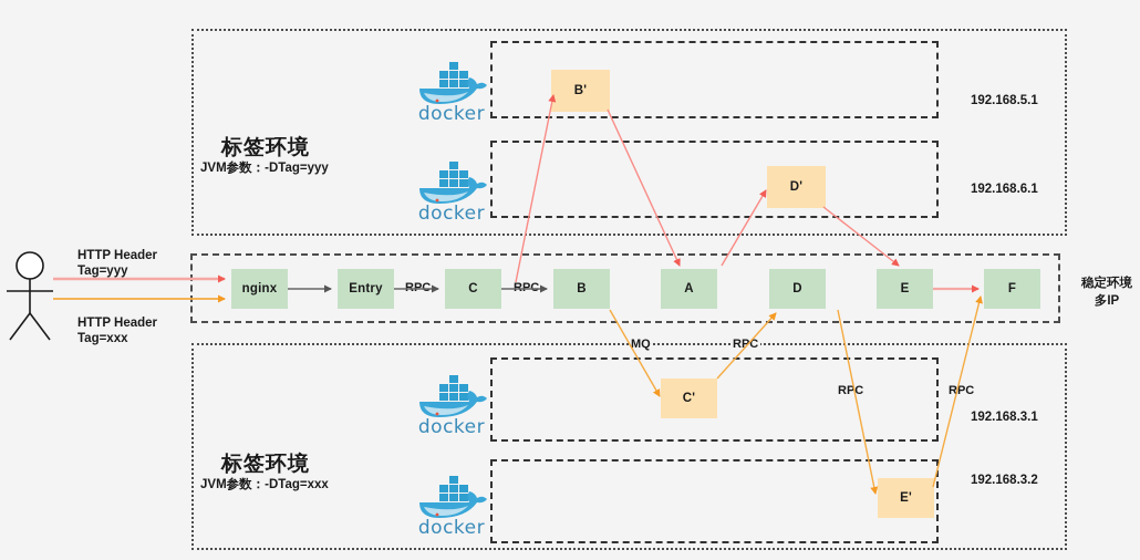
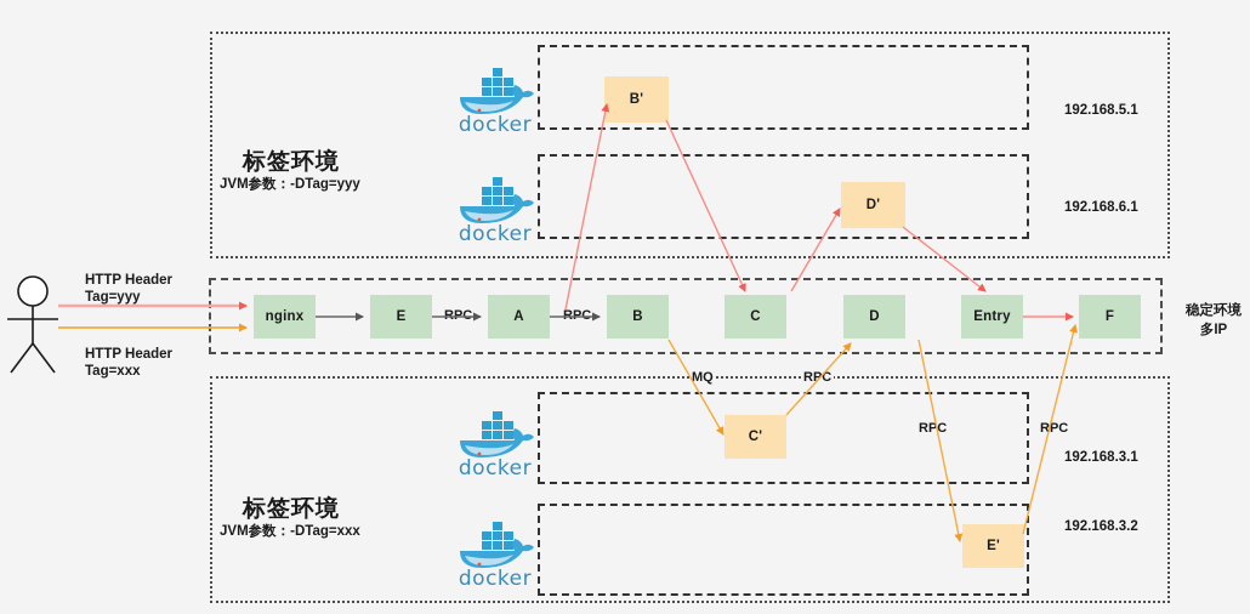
  192.168.5.1
  192.168.6.1
  标签环境
  JVM参数：-DTag=yyy
  docker
  docker
  B'
  D'
  稳定环境
  多IP
  nginx
- Entry
+ E
- C
+ A
  B
- A
+ C
  D
- E
+ Entry
  F
  RPC
  RPC
  HTTP Header
  Tag=yyy
  HTTP Header
  Tag=xxx
  192.168.3.1
  192.168.3.2
  标签环境
  JVM参数：-DTag=xxx
  docker
  docker
  C'
  E'
  MQ
  RPC
  RPC
  RPC
